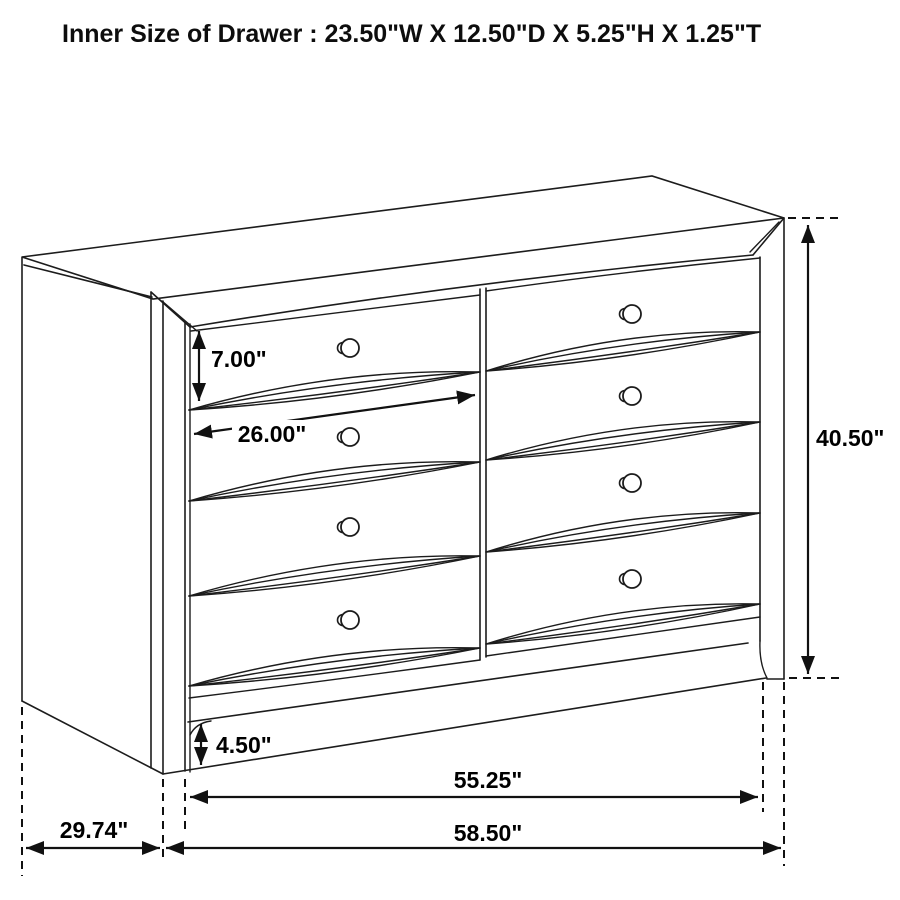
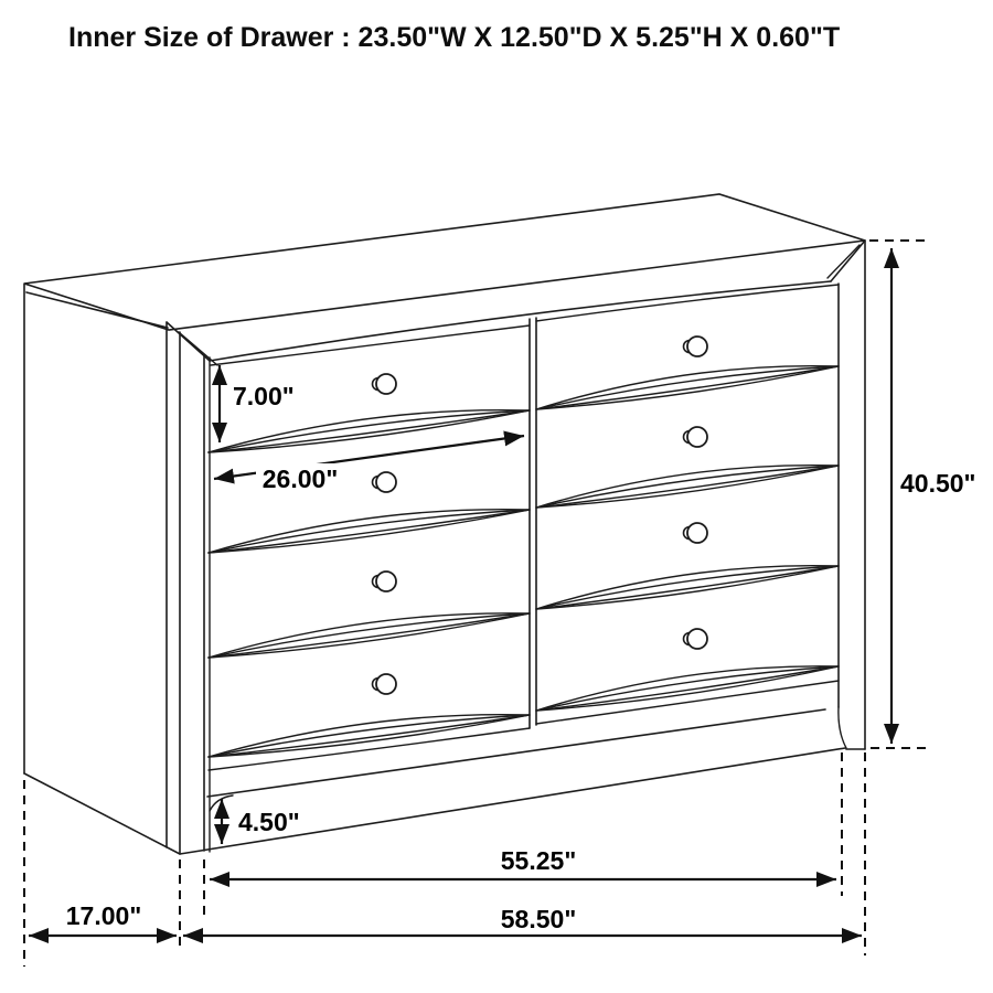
- Inner Size of Drawer : 23.50"W X 12.50"D X 5.25"H X 1.25"T
+ Inner Size of Drawer : 23.50"W X 12.50"D X 5.25"H X 0.60"T
  7.00"
  26.00"
  40.50"
  4.50"
  55.25"
  58.50"
- 29.74"
+ 17.00"
